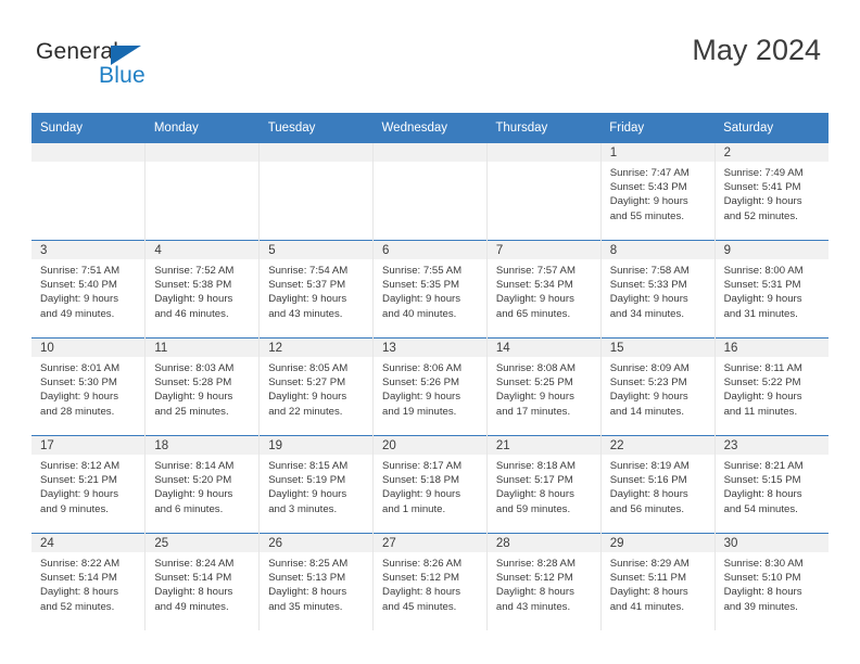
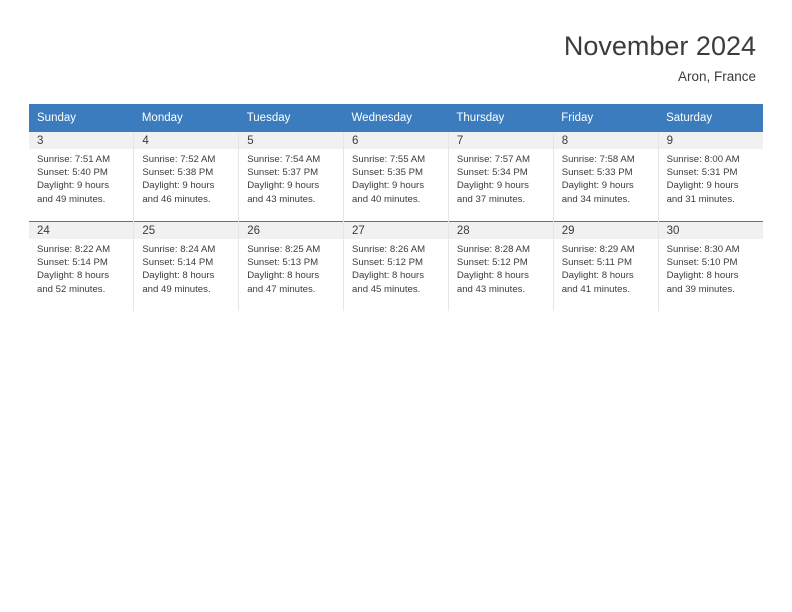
- General
- Blue
- May 2024
+ November 2024
+ Aron, France
  Sunday	Monday	Tuesday	Wednesday	Thursday	Friday	Saturday
- 					1Sunrise: 7:47 AMSunset: 5:43 PMDaylight: 9 hoursand 55 minutes.	2Sunrise: 7:49 AMSunset: 5:41 PMDaylight: 9 hoursand 52 minutes.
- 3Sunrise: 7:51 AMSunset: 5:40 PMDaylight: 9 hoursand 49 minutes.	4Sunrise: 7:52 AMSunset: 5:38 PMDaylight: 9 hoursand 46 minutes.	5Sunrise: 7:54 AMSunset: 5:37 PMDaylight: 9 hoursand 43 minutes.	6Sunrise: 7:55 AMSunset: 5:35 PMDaylight: 9 hoursand 40 minutes.	7Sunrise: 7:57 AMSunset: 5:34 PMDaylight: 9 hoursand 65 minutes.	8Sunrise: 7:58 AMSunset: 5:33 PMDaylight: 9 hoursand 34 minutes.	9Sunrise: 8:00 AMSunset: 5:31 PMDaylight: 9 hoursand 31 minutes.
+ 3Sunrise: 7:51 AMSunset: 5:40 PMDaylight: 9 hoursand 49 minutes.	4Sunrise: 7:52 AMSunset: 5:38 PMDaylight: 9 hoursand 46 minutes.	5Sunrise: 7:54 AMSunset: 5:37 PMDaylight: 9 hoursand 43 minutes.	6Sunrise: 7:55 AMSunset: 5:35 PMDaylight: 9 hoursand 40 minutes.	7Sunrise: 7:57 AMSunset: 5:34 PMDaylight: 9 hoursand 37 minutes.	8Sunrise: 7:58 AMSunset: 5:33 PMDaylight: 9 hoursand 34 minutes.	9Sunrise: 8:00 AMSunset: 5:31 PMDaylight: 9 hoursand 31 minutes.
- 10Sunrise: 8:01 AMSunset: 5:30 PMDaylight: 9 hoursand 28 minutes.	11Sunrise: 8:03 AMSunset: 5:28 PMDaylight: 9 hoursand 25 minutes.	12Sunrise: 8:05 AMSunset: 5:27 PMDaylight: 9 hoursand 22 minutes.	13Sunrise: 8:06 AMSunset: 5:26 PMDaylight: 9 hoursand 19 minutes.	14Sunrise: 8:08 AMSunset: 5:25 PMDaylight: 9 hoursand 17 minutes.	15Sunrise: 8:09 AMSunset: 5:23 PMDaylight: 9 hoursand 14 minutes.	16Sunrise: 8:11 AMSunset: 5:22 PMDaylight: 9 hoursand 11 minutes.
- 17Sunrise: 8:12 AMSunset: 5:21 PMDaylight: 9 hoursand 9 minutes.	18Sunrise: 8:14 AMSunset: 5:20 PMDaylight: 9 hoursand 6 minutes.	19Sunrise: 8:15 AMSunset: 5:19 PMDaylight: 9 hoursand 3 minutes.	20Sunrise: 8:17 AMSunset: 5:18 PMDaylight: 9 hoursand 1 minute.	21Sunrise: 8:18 AMSunset: 5:17 PMDaylight: 8 hoursand 59 minutes.	22Sunrise: 8:19 AMSunset: 5:16 PMDaylight: 8 hoursand 56 minutes.	23Sunrise: 8:21 AMSunset: 5:15 PMDaylight: 8 hoursand 54 minutes.
- 24Sunrise: 8:22 AMSunset: 5:14 PMDaylight: 8 hoursand 52 minutes.	25Sunrise: 8:24 AMSunset: 5:14 PMDaylight: 8 hoursand 49 minutes.	26Sunrise: 8:25 AMSunset: 5:13 PMDaylight: 8 hoursand 35 minutes.	27Sunrise: 8:26 AMSunset: 5:12 PMDaylight: 8 hoursand 45 minutes.	28Sunrise: 8:28 AMSunset: 5:12 PMDaylight: 8 hoursand 43 minutes.	29Sunrise: 8:29 AMSunset: 5:11 PMDaylight: 8 hoursand 41 minutes.	30Sunrise: 8:30 AMSunset: 5:10 PMDaylight: 8 hoursand 39 minutes.
+ 24Sunrise: 8:22 AMSunset: 5:14 PMDaylight: 8 hoursand 52 minutes.	25Sunrise: 8:24 AMSunset: 5:14 PMDaylight: 8 hoursand 49 minutes.	26Sunrise: 8:25 AMSunset: 5:13 PMDaylight: 8 hoursand 47 minutes.	27Sunrise: 8:26 AMSunset: 5:12 PMDaylight: 8 hoursand 45 minutes.	28Sunrise: 8:28 AMSunset: 5:12 PMDaylight: 8 hoursand 43 minutes.	29Sunrise: 8:29 AMSunset: 5:11 PMDaylight: 8 hoursand 41 minutes.	30Sunrise: 8:30 AMSunset: 5:10 PMDaylight: 8 hoursand 39 minutes.
